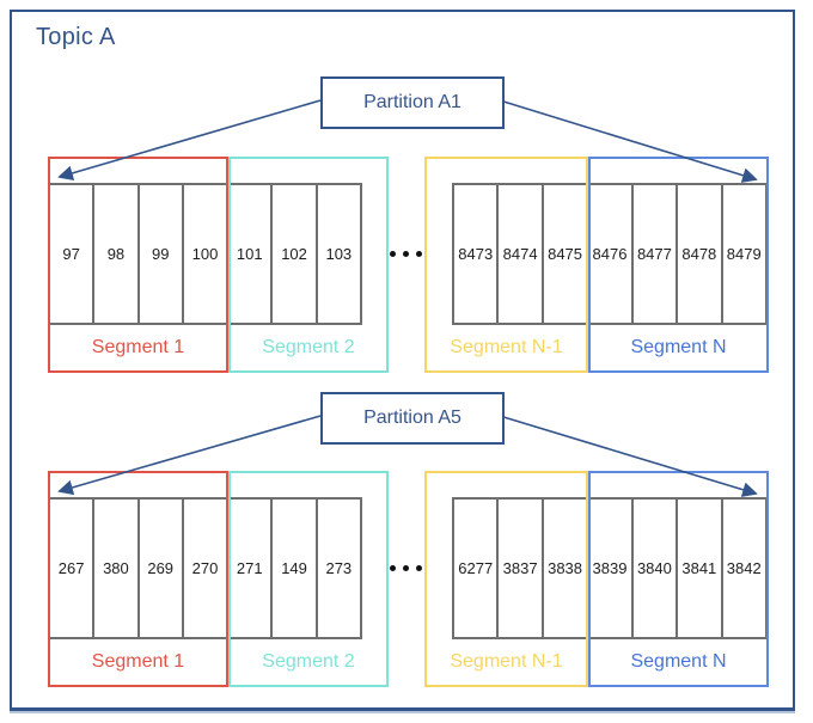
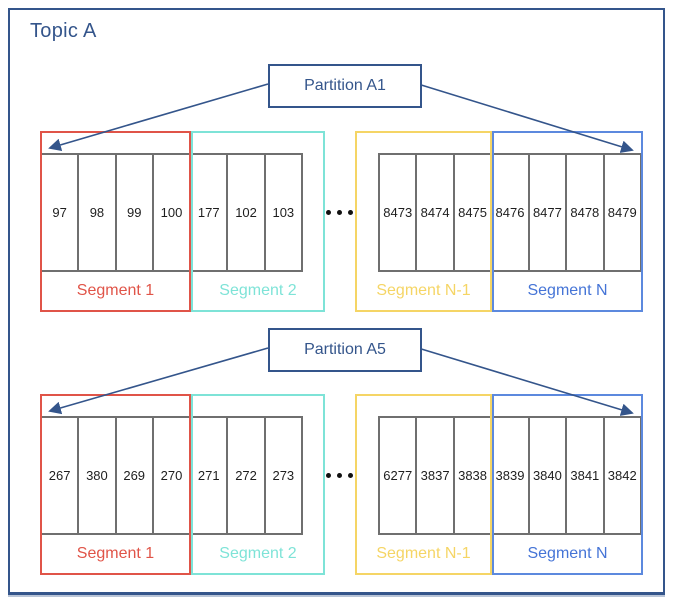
  Topic A
  Partition A1
  97
  98
  99
  100
- 101
+ 177
  102
  103
  8473
  8474
  8475
  8476
  8477
  8478
  8479
  Segment 1
  Segment 2
  Segment N-1
  Segment N
  Partition A5
  267
  380
  269
  270
  271
- 149
+ 272
  273
  6277
  3837
  3838
  3839
  3840
  3841
  3842
  Segment 1
  Segment 2
  Segment N-1
  Segment N
